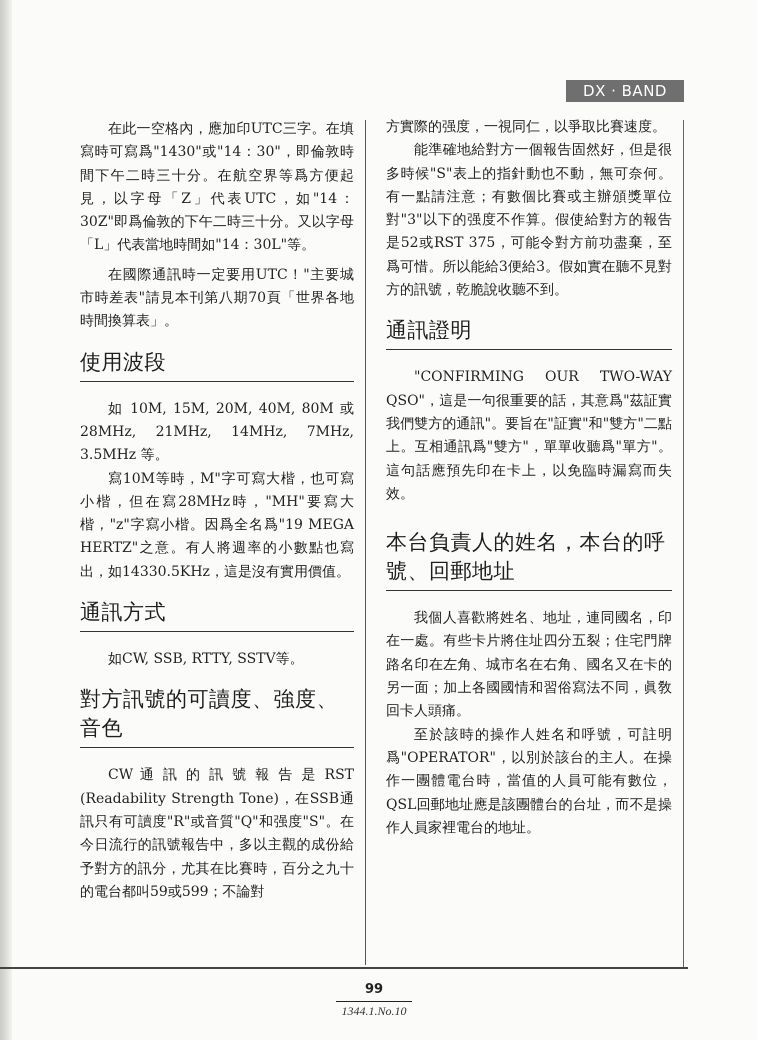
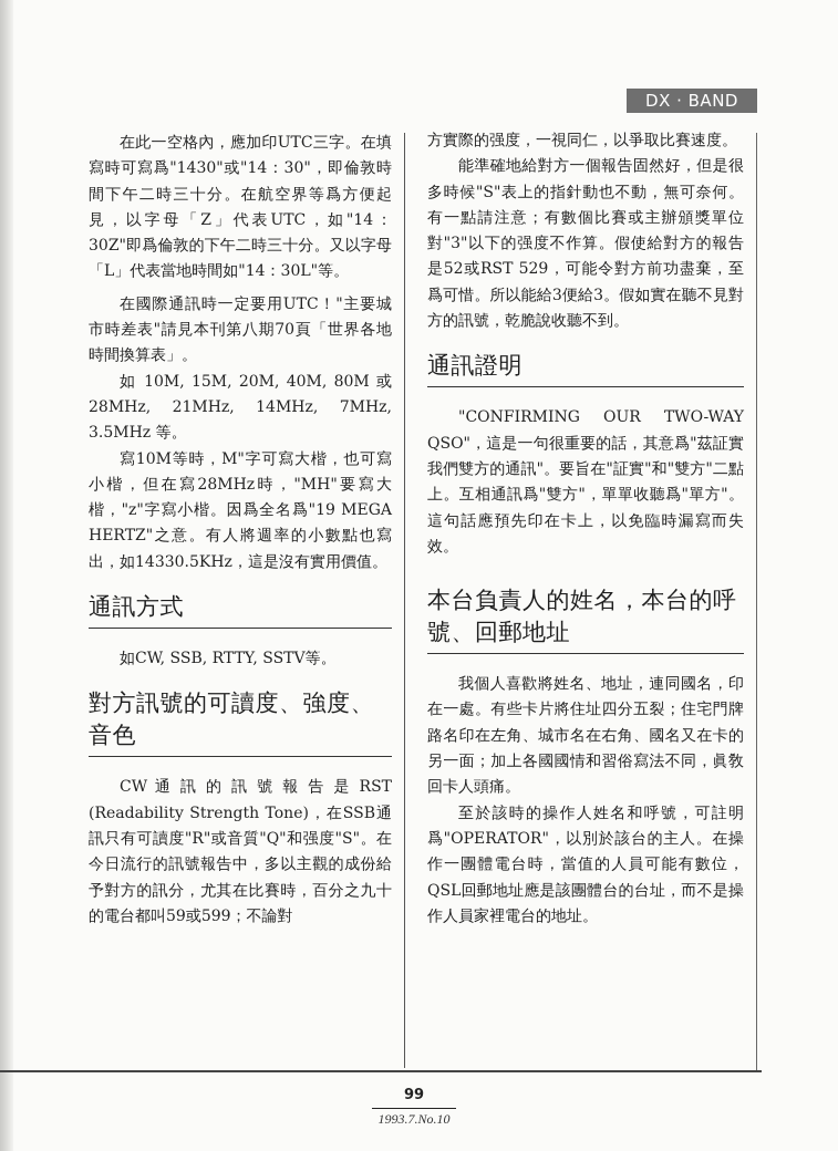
  DX · BAND
  在此一空格內，應加印UTC三字。在填寫時可寫爲"1430"或"14：30"，即倫敦時間下午二時三十分。在航空界等爲方便起見，以字母「Z」代表UTC，如"14：30Z"即爲倫敦的下午二時三十分。又以字母「L」代表當地時間如"14：30L"等。
  在國際通訊時一定要用UTC！"主要城市時差表"請見本刊第八期70頁「世界各地時間換算表」。
- 使用波段
  如 10M, 15M, 20M, 40M, 80M 或 28MHz, 21MHz, 14MHz, 7MHz, 3.5MHz 等。
  寫10M等時，M"字可寫大楷，也可寫小楷，但在寫28MHz時，"MH"要寫大楷，"z"字寫小楷。因爲全名爲"19 MEGA HERTZ"之意。有人將週率的小數點也寫出，如14330.5KHz，這是沒有實用價值。
  通訊方式
  如CW, SSB, RTTY, SSTV等。
  對方訊號的可讀度、強度、音色
  CW 通 訊 的 訊 號 報 告 是 RST (Readability Strength Tone)，在SSB通訊只有可讀度"R"或音質"Q"和强度"S"。在今日流行的訊號報告中，多以主觀的成份給予對方的訊分，尤其在比賽時，百分之九十的電台都叫59或599；不論對
  方實際的强度，一視同仁，以爭取比賽速度。
- 能準確地給對方一個報告固然好，但是很多時候"S"表上的指針動也不動，無可奈何。有一點請注意；有數個比賽或主辦頒獎單位對"3"以下的强度不作算。假使給對方的報告是52或RST 375，可能令對方前功盡棄，至爲可惜。所以能給3便給3。假如實在聽不見對方的訊號，乾脆說收聽不到。
+ 能準確地給對方一個報告固然好，但是很多時候"S"表上的指針動也不動，無可奈何。有一點請注意；有數個比賽或主辦頒獎單位對"3"以下的强度不作算。假使給對方的報告是52或RST 529，可能令對方前功盡棄，至爲可惜。所以能給3便給3。假如實在聽不見對方的訊號，乾脆說收聽不到。
  通訊證明
  "CONFIRMING OUR TWO-WAY QSO"，這是一句很重要的話，其意爲"茲証實我們雙方的通訊"。要旨在"証實"和"雙方"二點上。互相通訊爲"雙方"，單單收聽爲"單方"。這句話應預先印在卡上，以免臨時漏寫而失效。
  本台負責人的姓名，本台的呼號、回郵地址
  我個人喜歡將姓名、地址，連同國名，印在一處。有些卡片將住址四分五裂；住宅門牌路名印在左角、城市名在右角、國名又在卡的另一面；加上各國國情和習俗寫法不同，眞敎回卡人頭痛。
  至於該時的操作人姓名和呼號，可註明爲"OPERATOR"，以別於該台的主人。在操作一團體電台時，當值的人員可能有數位，QSL回郵地址應是該團體台的台址，而不是操作人員家裡電台的地址。
  99
- 1344.1.No.10
+ 1993.7.No.10
